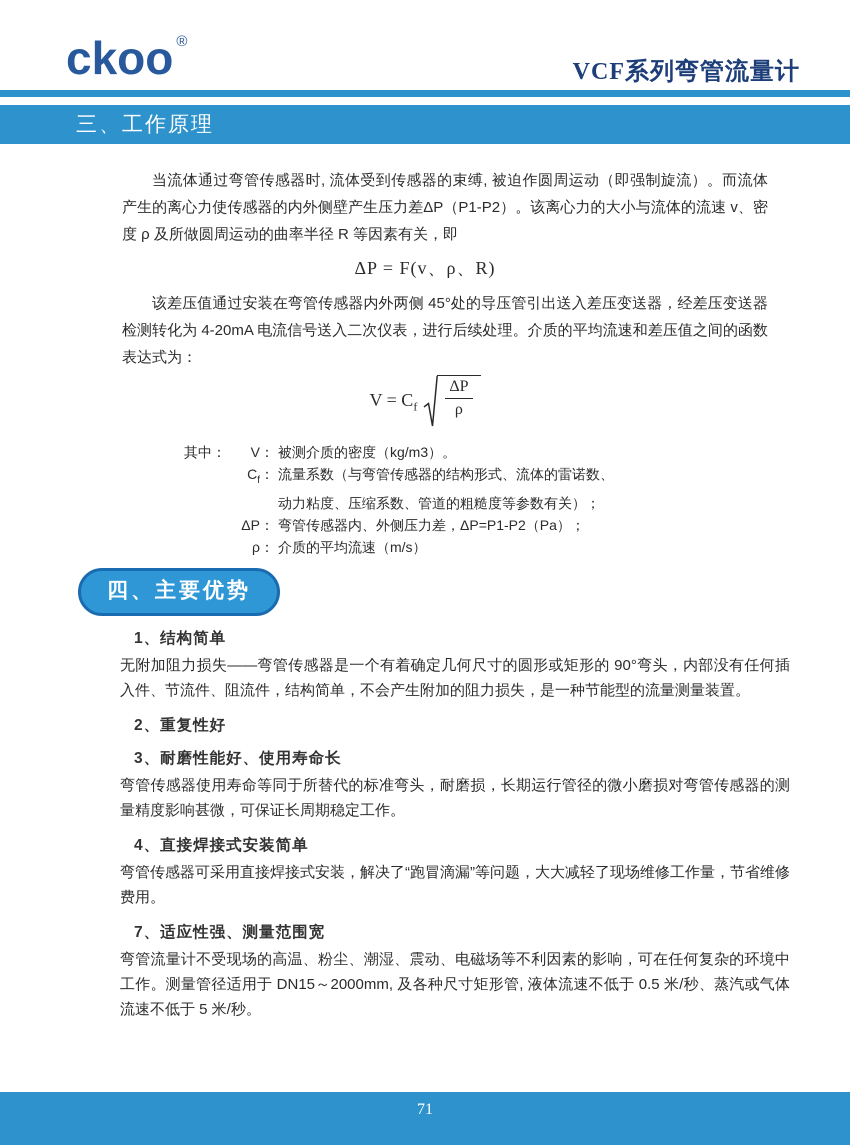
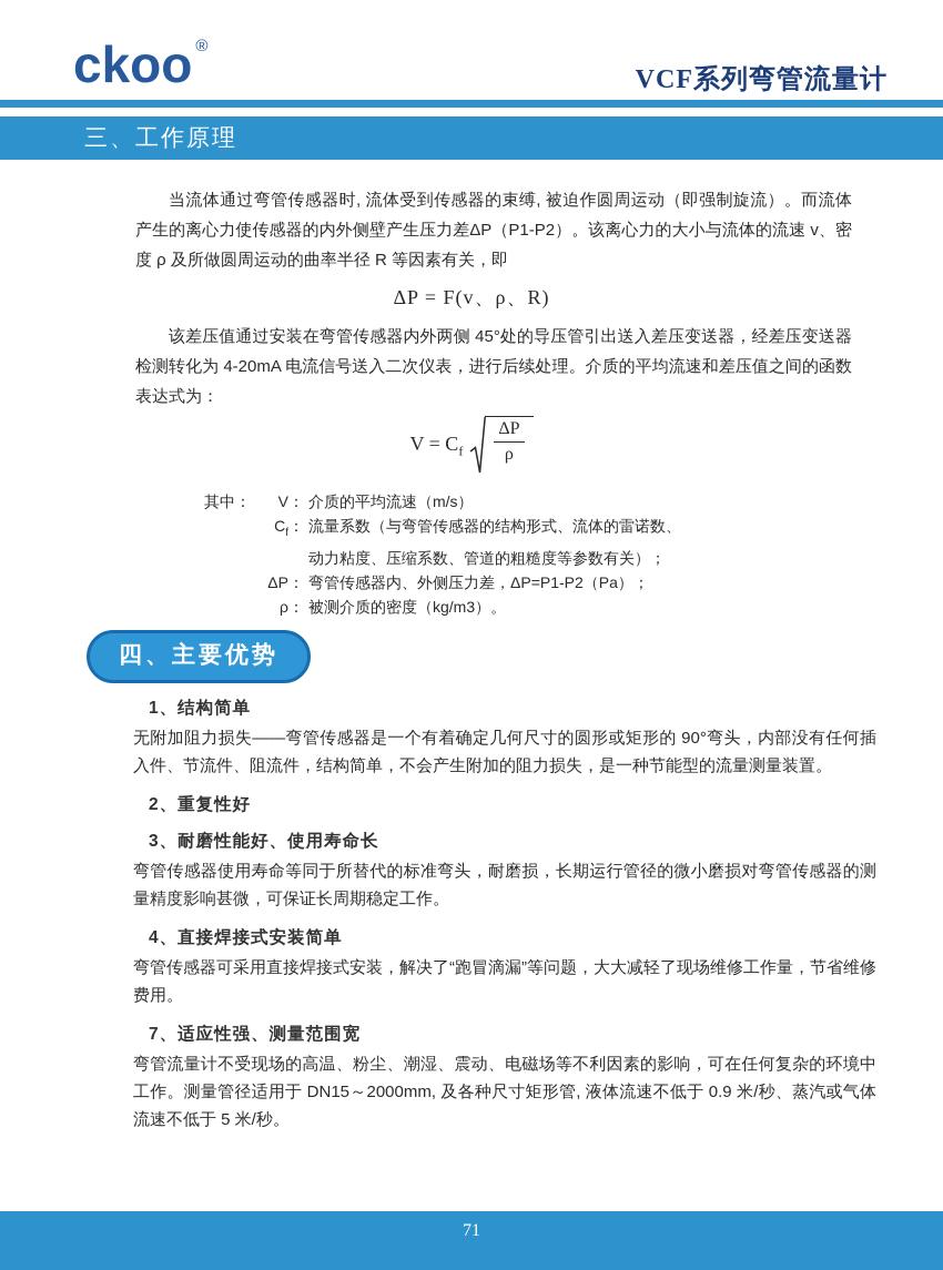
  ckoo ®
  VCF系列弯管流量计
  三、工作原理
  当流体通过弯管传感器时, 流体受到传感器的束缚, 被迫作圆周运动（即强制旋流）。而流体产生的离心力使传感器的内外侧壁产生压力差ΔP（P1-P2）。该离心力的大小与流体的流速 v、密度 ρ 及所做圆周运动的曲率半径 R 等因素有关，即
  ΔP = F(v、ρ、R)
  该差压值通过安装在弯管传感器内外两侧 45°处的导压管引出送入差压变送器，经差压变送器检测转化为 4-20mA 电流信号送入二次仪表，进行后续处理。介质的平均流速和差压值之间的函数表达式为：
  V = Cf
  ΔP
  ρ
  其中：
  V：
- 被测介质的密度（kg/m3）。
+ 介质的平均流速（m/s）
  Cf：
  流量系数（与弯管传感器的结构形式、流体的雷诺数、
  动力粘度、压缩系数、管道的粗糙度等参数有关）；
  ΔP：
  弯管传感器内、外侧压力差，ΔP=P1-P2（Pa）；
  ρ：
- 介质的平均流速（m/s）
+ 被测介质的密度（kg/m3）。
  四、主要优势
  1、结构简单
  无附加阻力损失——弯管传感器是一个有着确定几何尺寸的圆形或矩形的 90°弯头，内部没有任何插入件、节流件、阻流件，结构简单，不会产生附加的阻力损失，是一种节能型的流量测量装置。
  2、重复性好
  3、耐磨性能好、使用寿命长
  弯管传感器使用寿命等同于所替代的标准弯头，耐磨损，长期运行管径的微小磨损对弯管传感器的测量精度影响甚微，可保证长周期稳定工作。
  4、直接焊接式安装简单
  弯管传感器可采用直接焊接式安装，解决了“跑冒滴漏”等问题，大大减轻了现场维修工作量，节省维修费用。
  7、适应性强、测量范围宽
- 弯管流量计不受现场的高温、粉尘、潮湿、震动、电磁场等不利因素的影响，可在任何复杂的环境中工作。测量管径适用于 DN15～2000mm, 及各种尺寸矩形管, 液体流速不低于 0.5 米/秒、蒸汽或气体流速不低于 5 米/秒。
+ 弯管流量计不受现场的高温、粉尘、潮湿、震动、电磁场等不利因素的影响，可在任何复杂的环境中工作。测量管径适用于 DN15～2000mm, 及各种尺寸矩形管, 液体流速不低于 0.9 米/秒、蒸汽或气体流速不低于 5 米/秒。
  71
